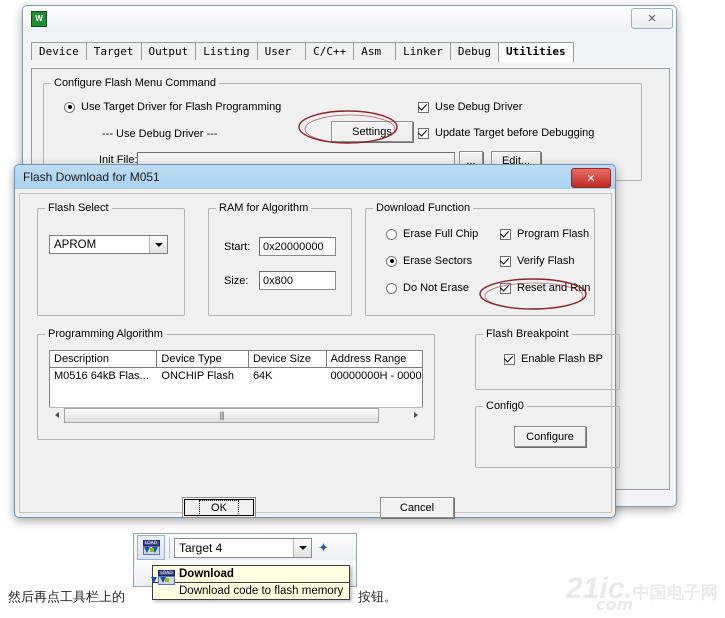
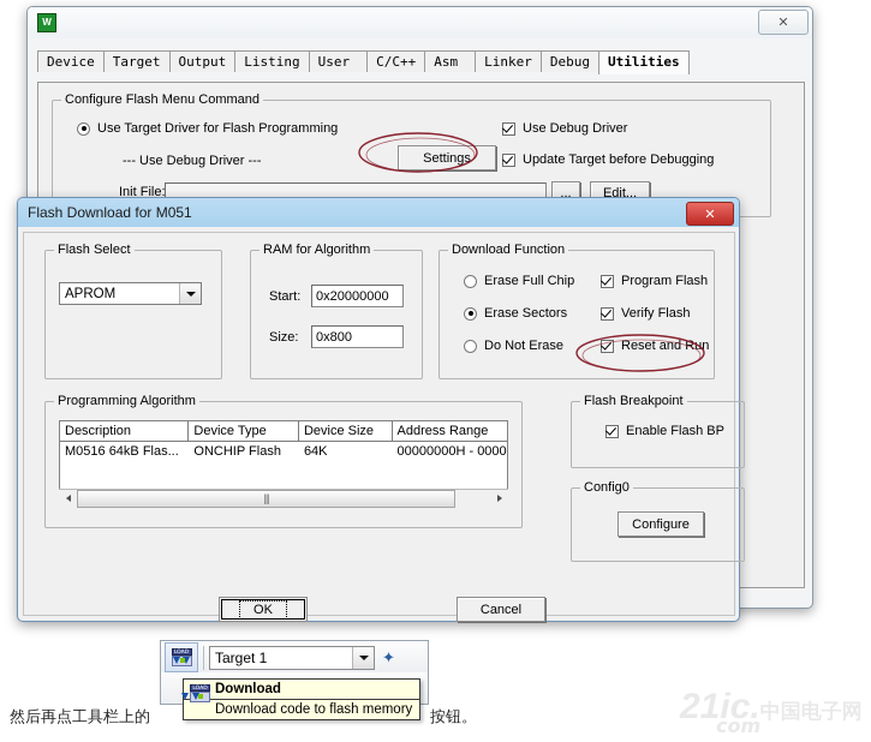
  W
  ✕
  Device
  Target
  Output
  Listing
  User
  C/C++
  Asm
  Linker
  Debug
  Utilities
  Configure Flash Menu Command
  Use Target Driver for Flash Programming
  --- Use Debug Driver ---
  Settings
  Use Debug Driver
  Update Target before Debugging
  Init File:
  ...
  Edit...
  Flash Download for M051
  ✕
  Flash Select
  APROM
  RAM for Algorithm
  Start:
  0x20000000
  Size:
  0x800
  Download Function
  Erase Full Chip
  Erase Sectors
  Do Not Erase
  Program Flash
  Verify Flash
  Reset and Rn
  Programming Algorithm
  Description
  Device Type
  Device Size
  Address Range
  M0516 64kB Flas...
  ONCHIP Flash
  64K
  00000000H - 0000
  |||
  Flash Breakpoint
  Enable Flash BP
  Config0
  Configure
  OK
  Cancel
- Target 4
+ Target 1
  ✦
  Download
  Download code to flash memory
  然后再点工具栏上的
  按钮。
